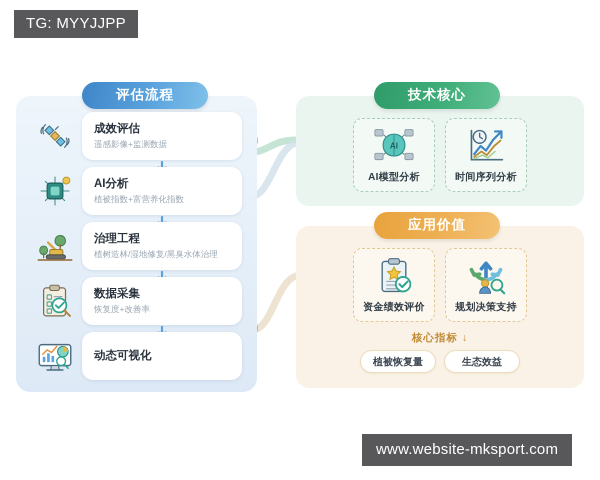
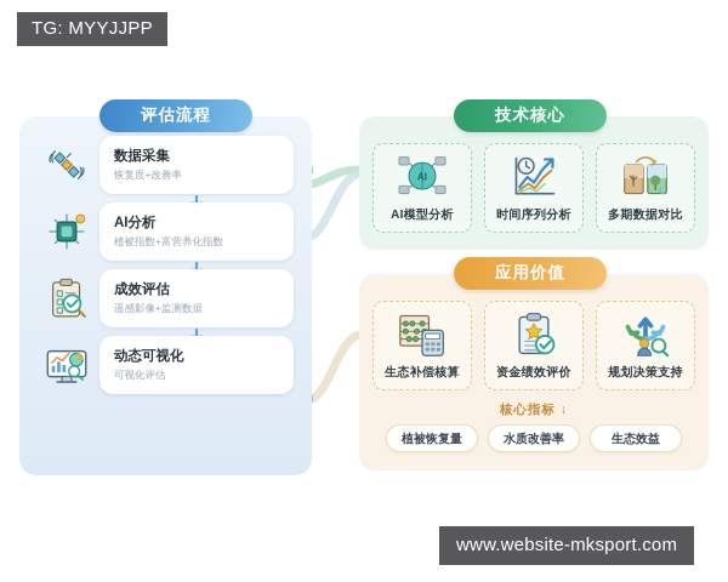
  TG: MYYJJPP
  评估流程
- 成效评估
+ 数据采集
- 遥感影像+监测数据
+ 恢复度+改善率
  AI分析
  植被指数+富营养化指数
- 治理工程
- 植树造林/湿地修复/黑臭水体治理
- 数据采集
+ 成效评估
- 恢复度+改善率
+ 遥感影像+监测数据
  动态可视化
+ 可视化评估
  AI
  AI模型分析
  时间序列分析
+ 多期数据对比
  技术核心
+ 生态补偿核算
  资金绩效评价
  规划决策支持
  核心指标 ↓
  植被恢复量
+ 水质改善率
  生态效益
  应用价值
  www.website-mksport.com
